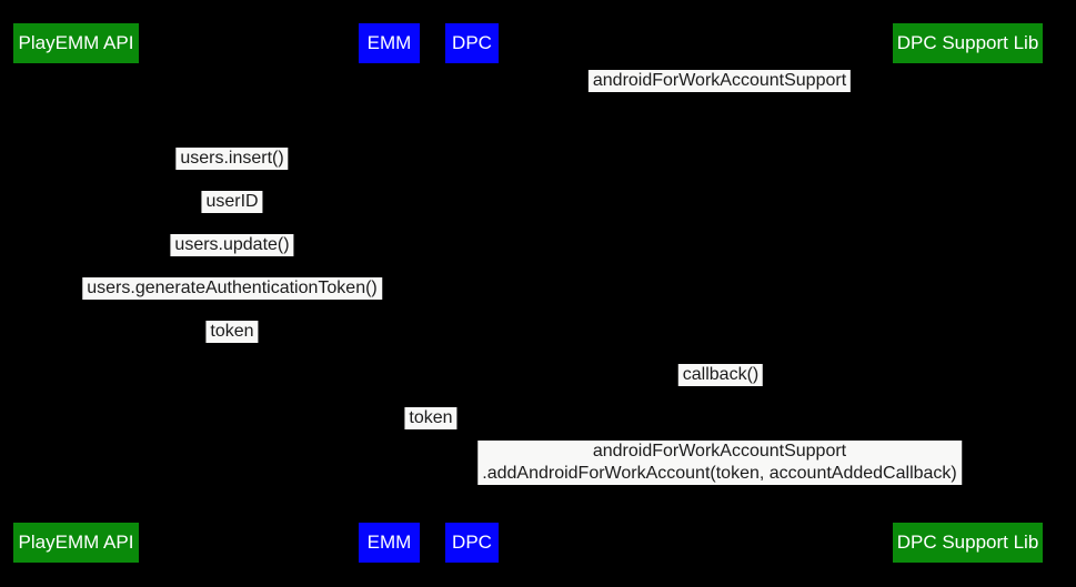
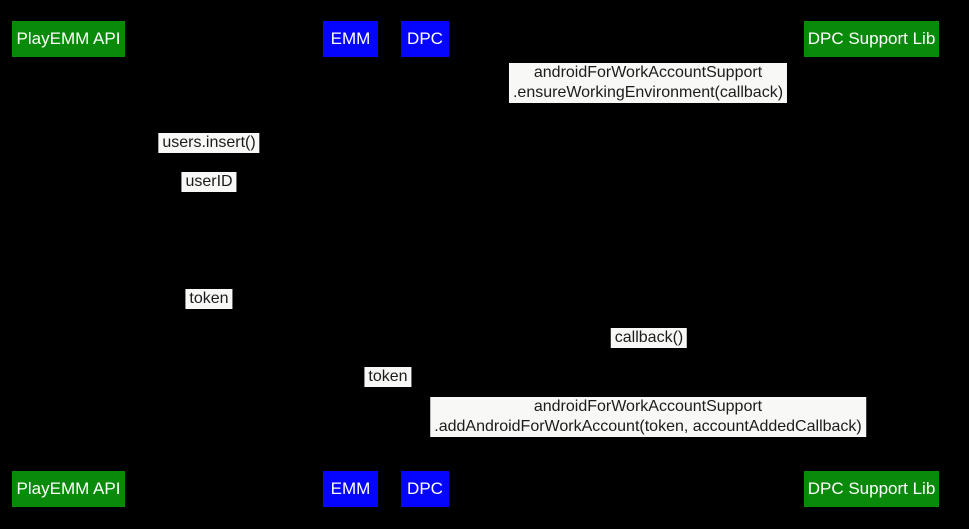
  PlayEMM API
  EMM
  DPC
  DPC Support Lib
  PlayEMM API
  EMM
  DPC
  DPC Support Lib
  androidForWorkAccountSupport
+ .ensureWorkingEnvironment(callback)
  users.insert()
  userID
- users.update()
- users.generateAuthenticationToken()
  token
  callback()
  token
  androidForWorkAccountSupport
  .addAndroidForWorkAccount(token, accountAddedCallback)
